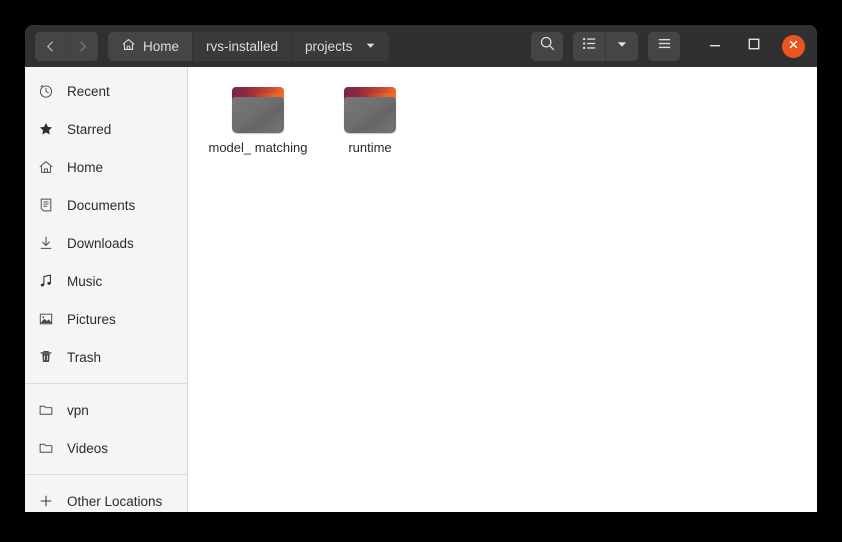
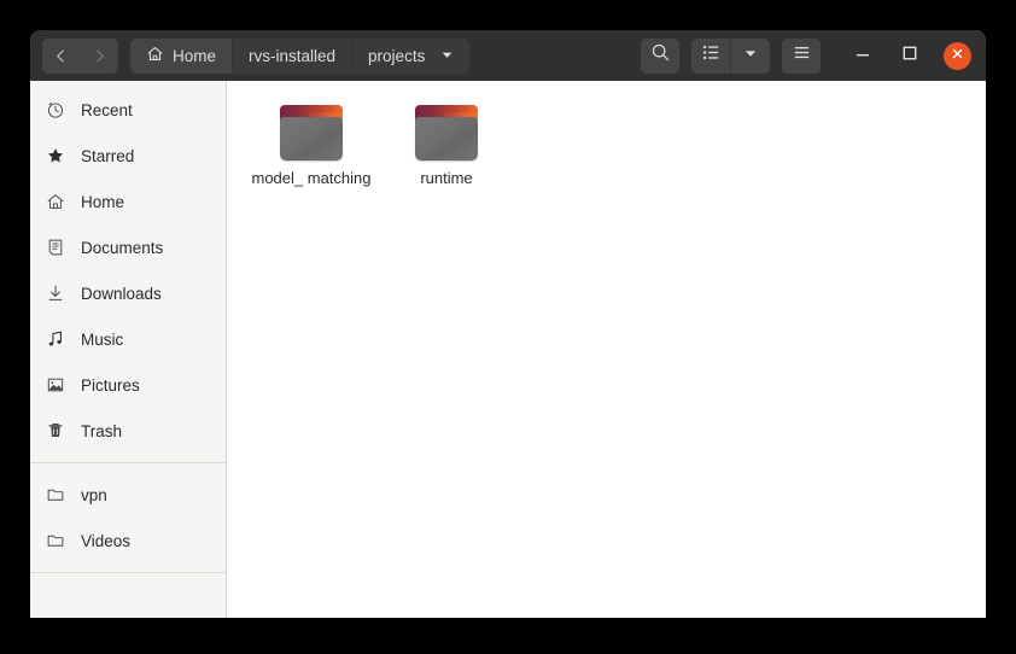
  Home
  rvs-installed
  projects
  Recent
  Starred
  Home
  Documents
  Downloads
  Music
  Pictures
  Trash
  vpn
  Videos
- Other Locations
  model_ matching
  runtime
